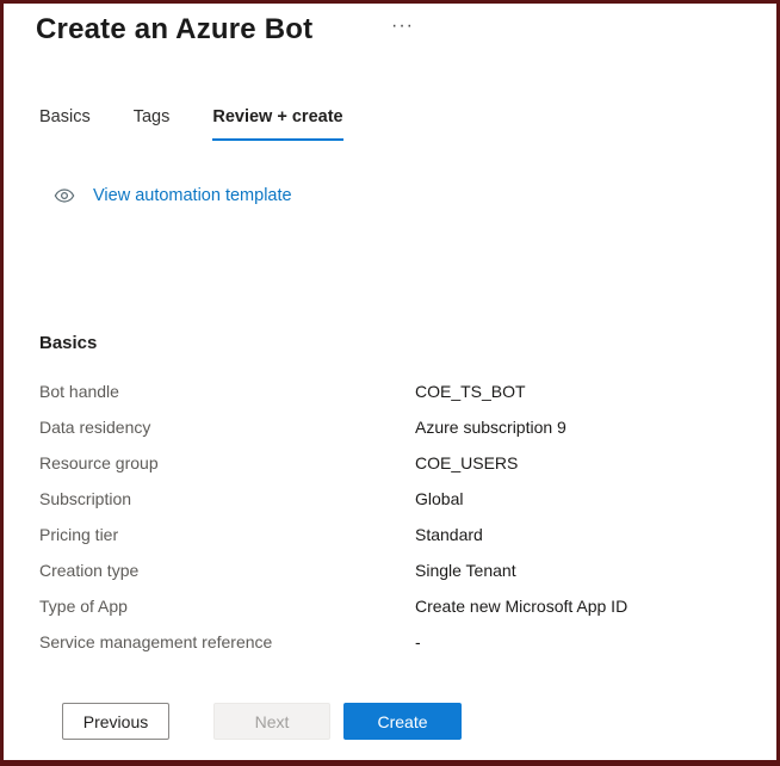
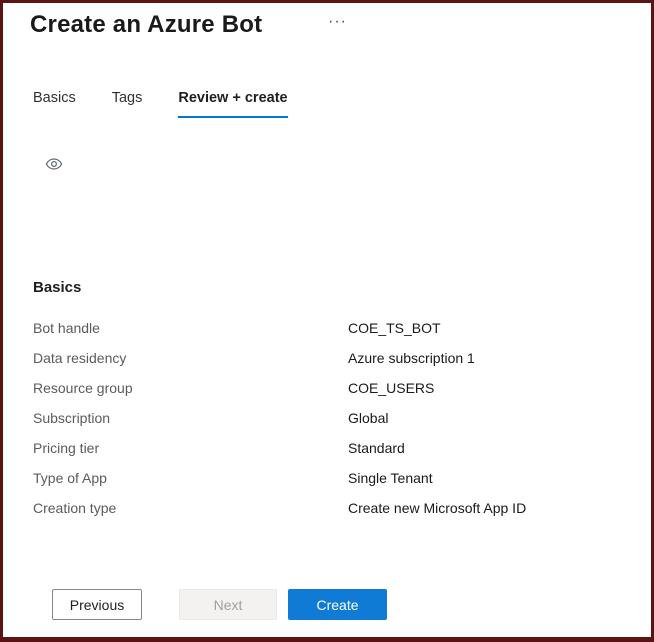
  Create an Azure Bot
  ···
  Basics
  Tags
  Review + create
- View automation template
  Basics
  Bot handle
  COE_TS_BOT
  Data residency
- Azure subscription 9
+ Azure subscription 1
  Resource group
  COE_USERS
  Subscription
  Global
  Pricing tier
  Standard
- Creation type
+ Type of App
  Single Tenant
- Type of App
+ Creation type
  Create new Microsoft App ID
- Service management reference
- -
  Previous
  Next
  Create
